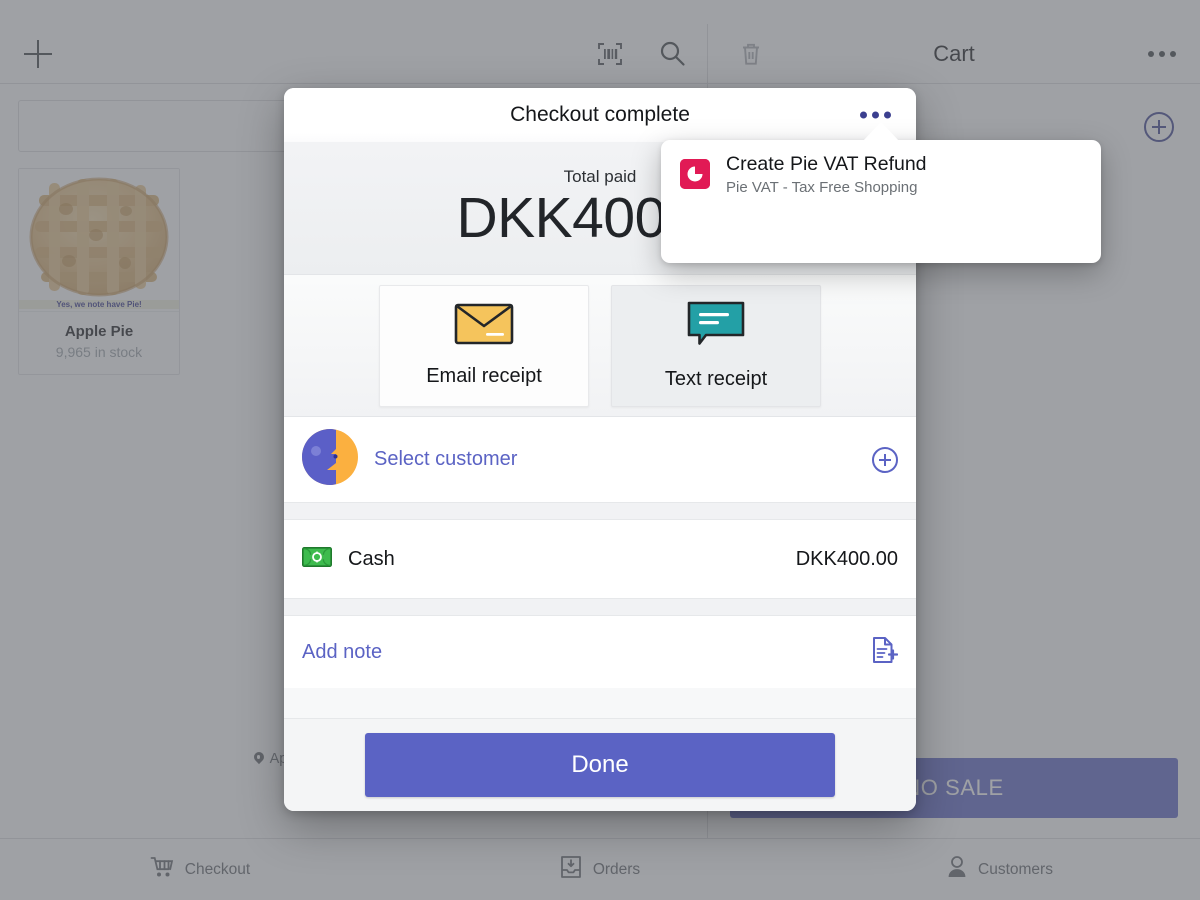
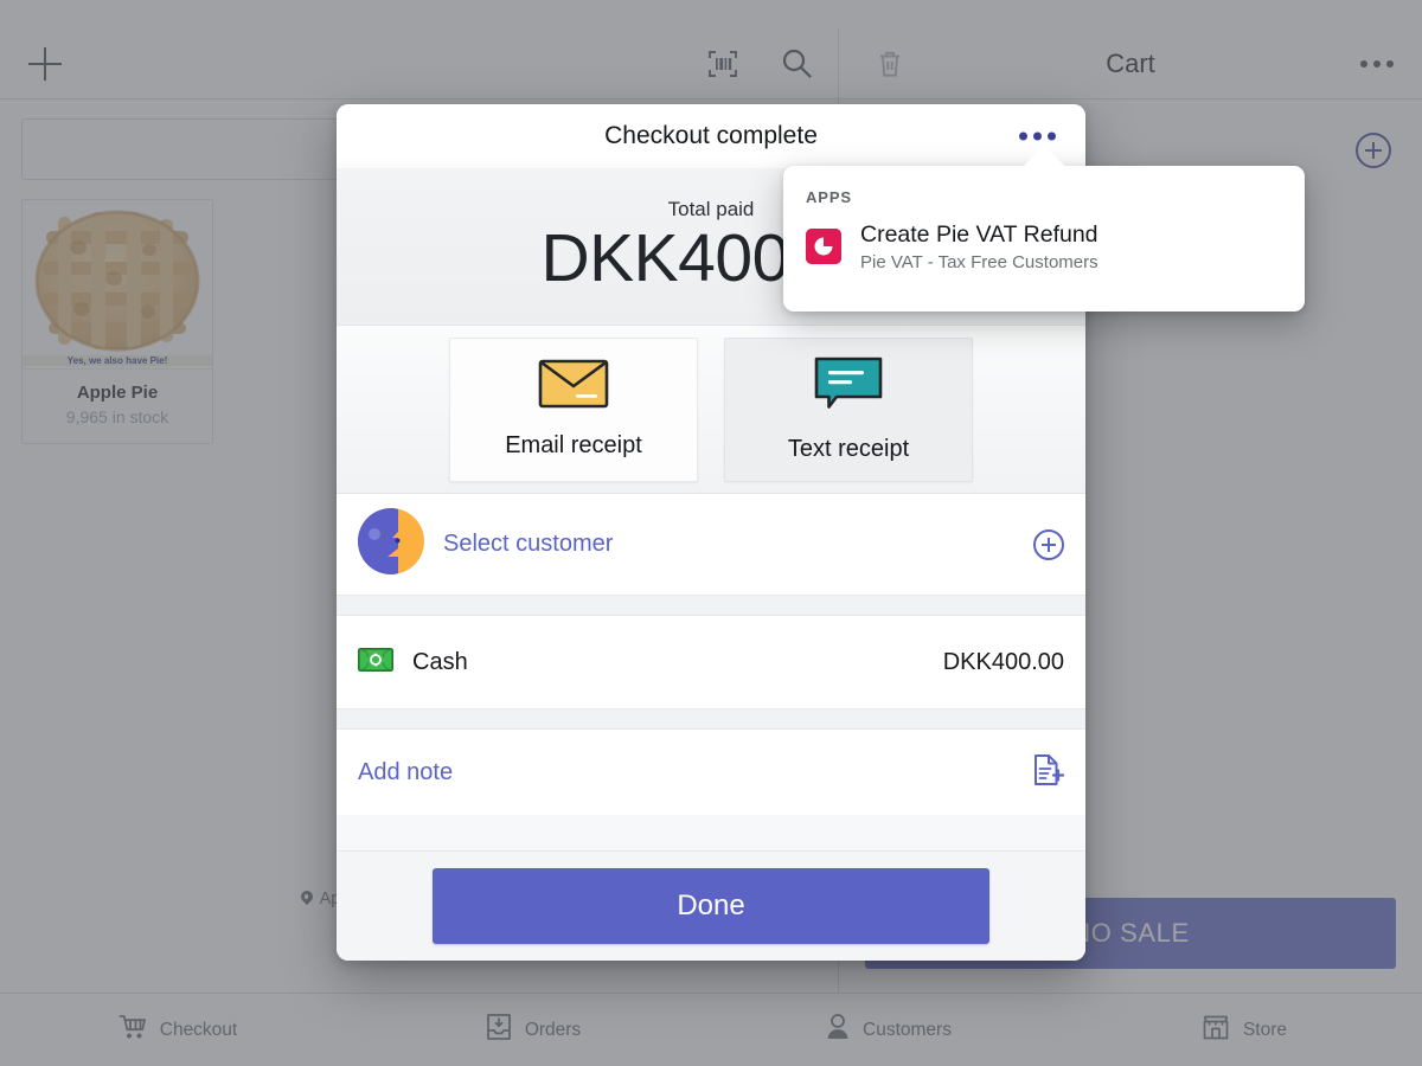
  Cart
- Yes, we note have Pie!
+ Yes, we also have Pie!
  Apple Pie
  9,965 in stock
  O SALE
  Checkout
  Orders
  Customers
+ Store
  Checkout complete
  Total paid
  Email receipt
  Text receipt
  Select customer
  Cash
  DKK400.00
  Add note
  Done
+ APPS
  Create Pie VAT Refund
- Pie VAT - Tax Free Shopping
+ Pie VAT - Tax Free Customers
